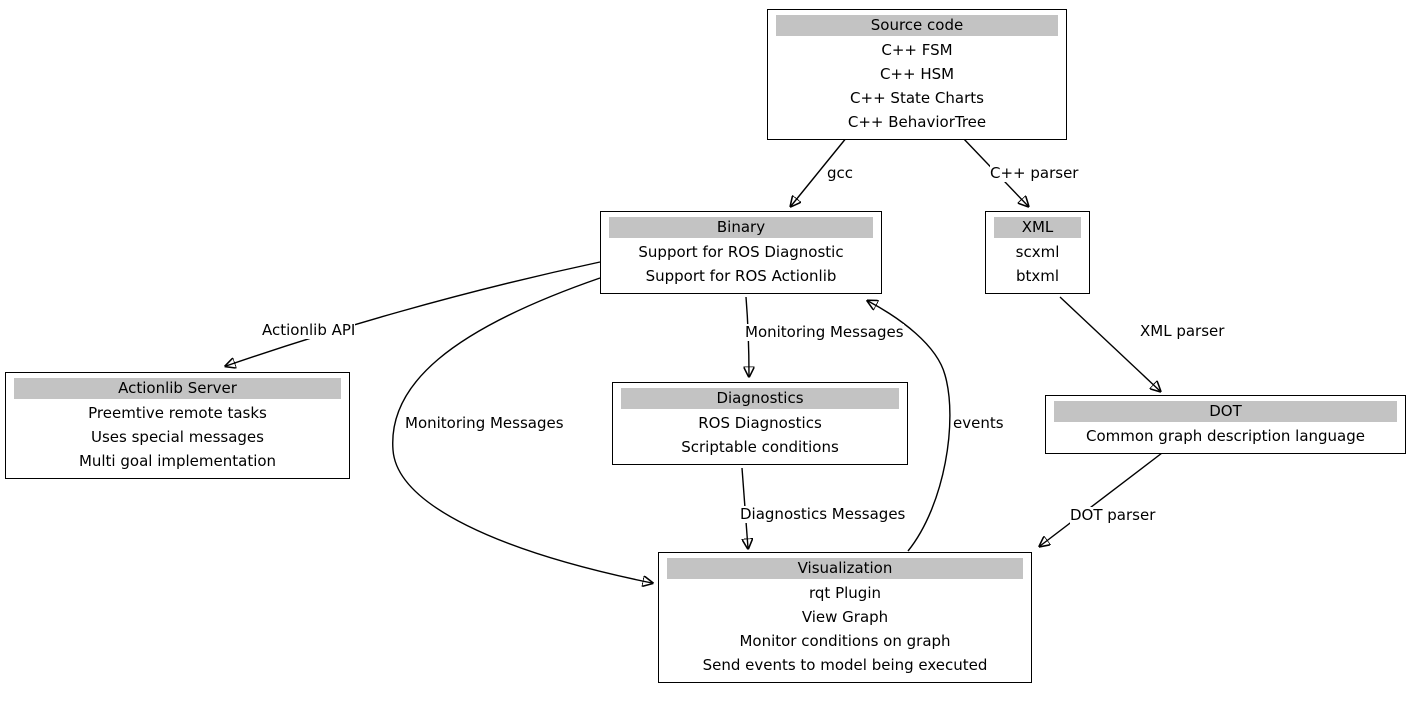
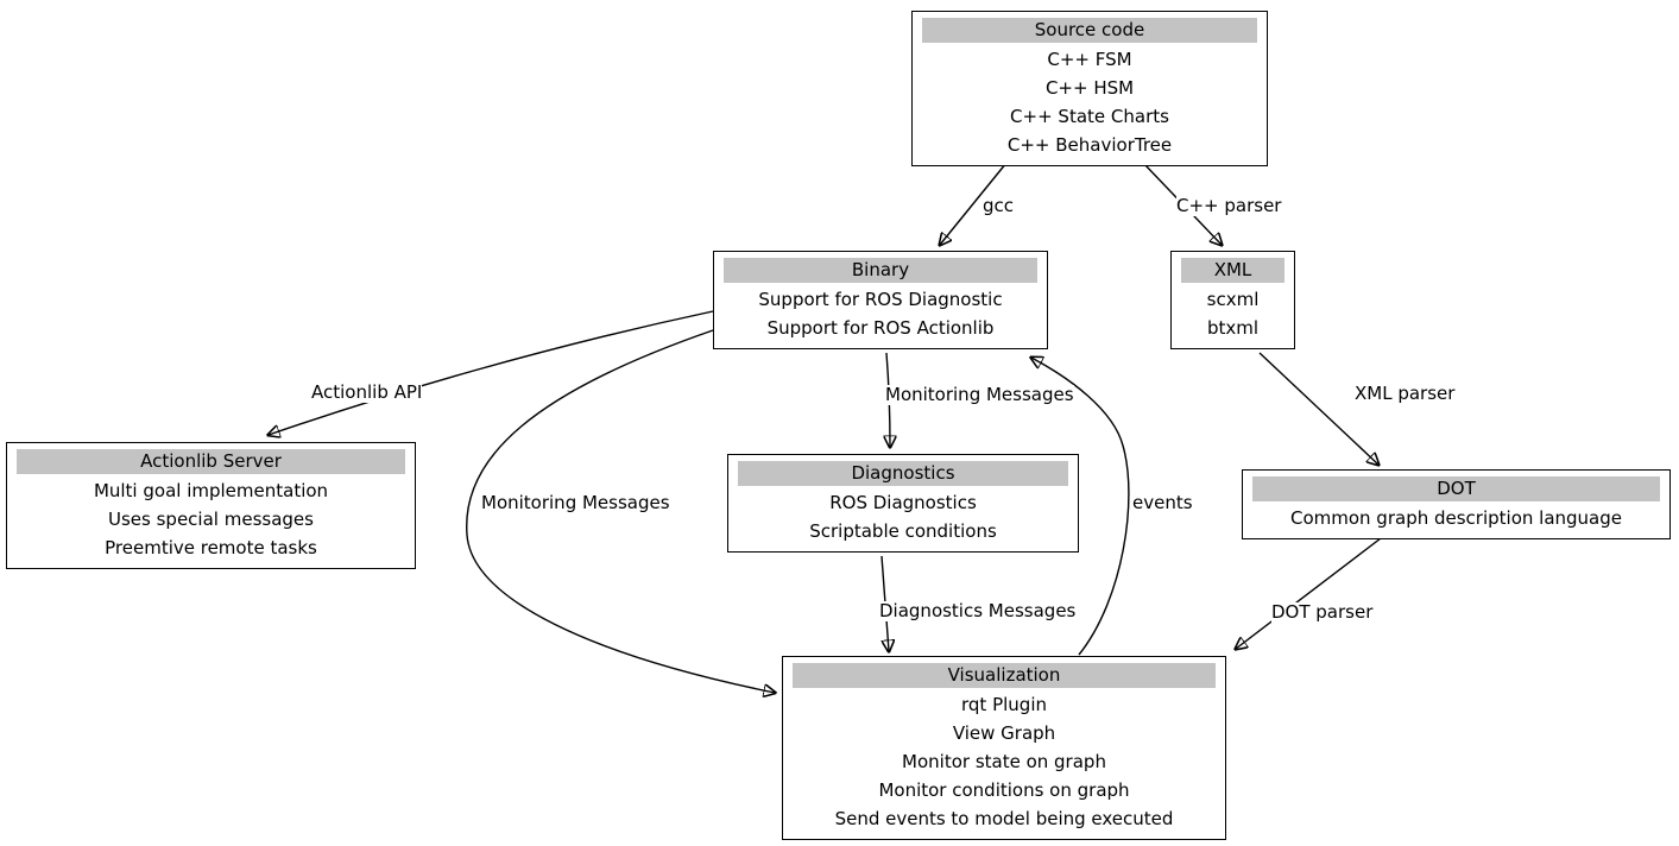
  Source code
  C++ FSM
  C++ HSM
  C++ State Charts
  C++ BehaviorTree
  Binary
  Support for ROS Diagnostic
  Support for ROS Actionlib
  XML
  scxml
  btxml
  Actionlib Server
- Preemtive remote tasks
+ Multi goal implementation
  Uses special messages
- Multi goal implementation
+ Preemtive remote tasks
  Diagnostics
  ROS Diagnostics
  Scriptable conditions
  DOT
  Common graph description language
  Visualization
  rqt Plugin
  View Graph
+ Monitor state on graph
  Monitor conditions on graph
  Send events to model being executed
  gcc
  C++ parser
  Actionlib API
  Monitoring Messages
  Monitoring Messages
  events
  Diagnostics Messages
  XML parser
  DOT parser
